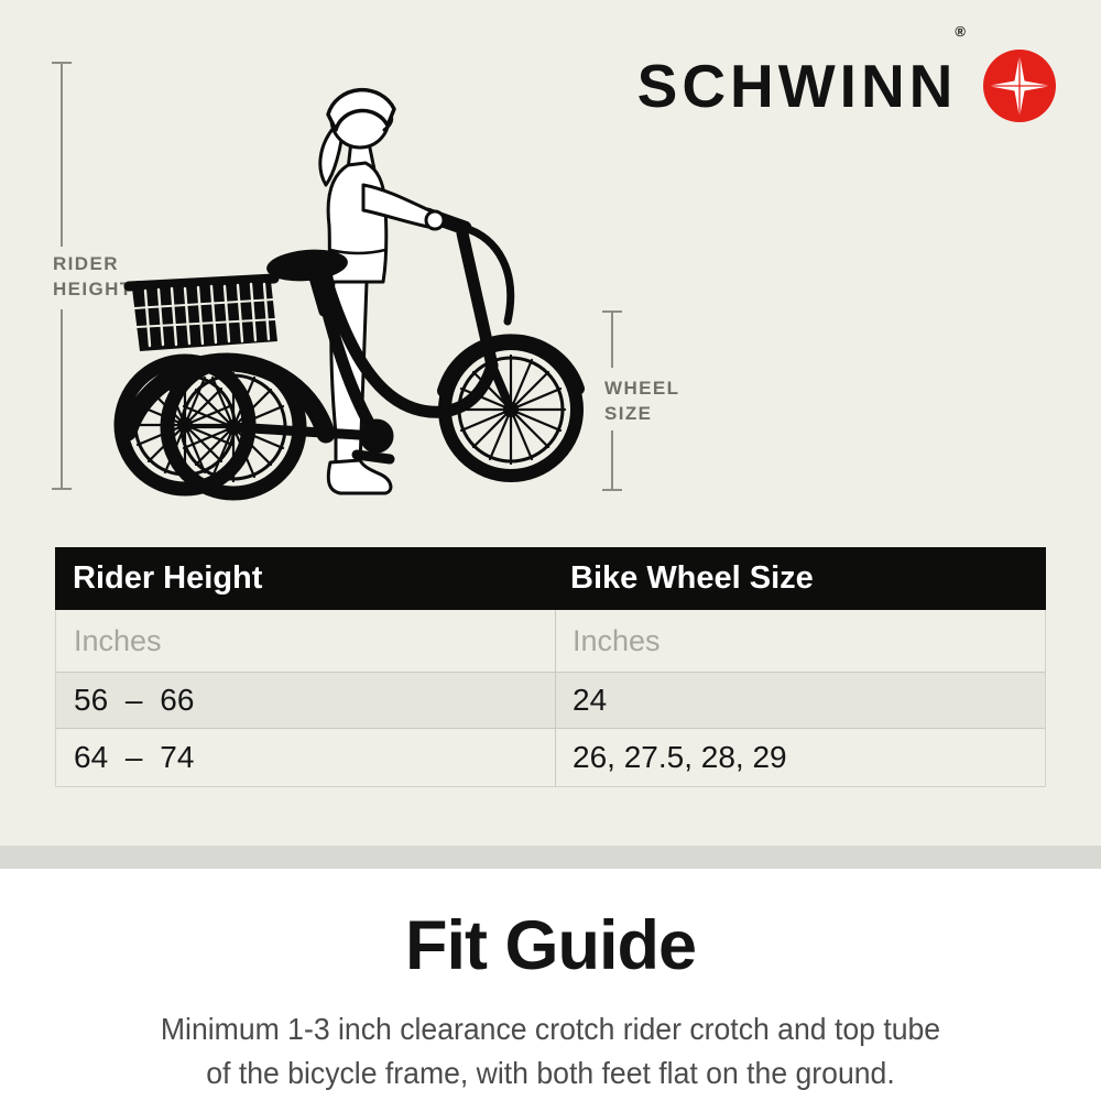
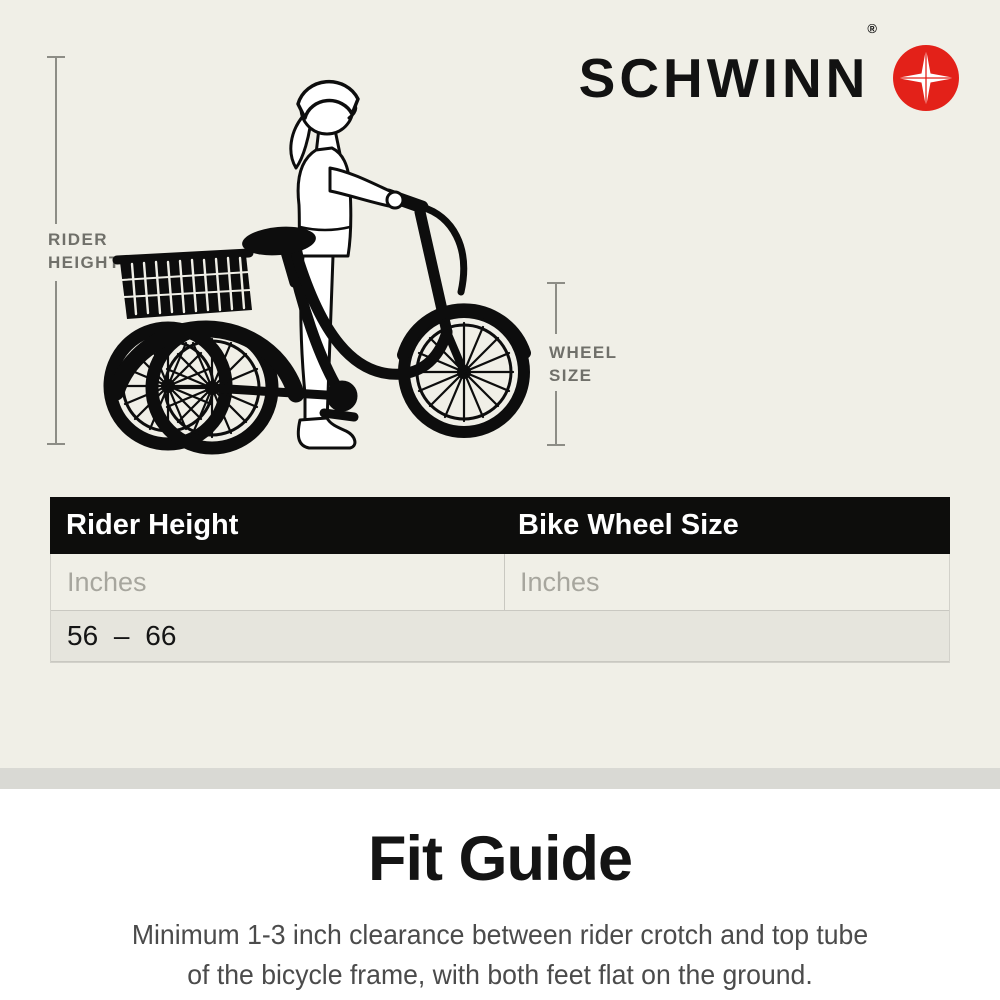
  RIDER
  HEIGH
  WHEEL
  SIZE
  SCHWINN®
  Rider Height
  Bike Wheel Size
  Inches
  Inches
  56 – 66
- 24
- 64 – 74
- 26, 27.5, 28, 29
  Fit Guide
- Minimum 1-3 inch clearance crotch rider crotch and top tube
+ Minimum 1-3 inch clearance between rider crotch and top tube
  of the bicycle frame, with both feet flat on the ground.
